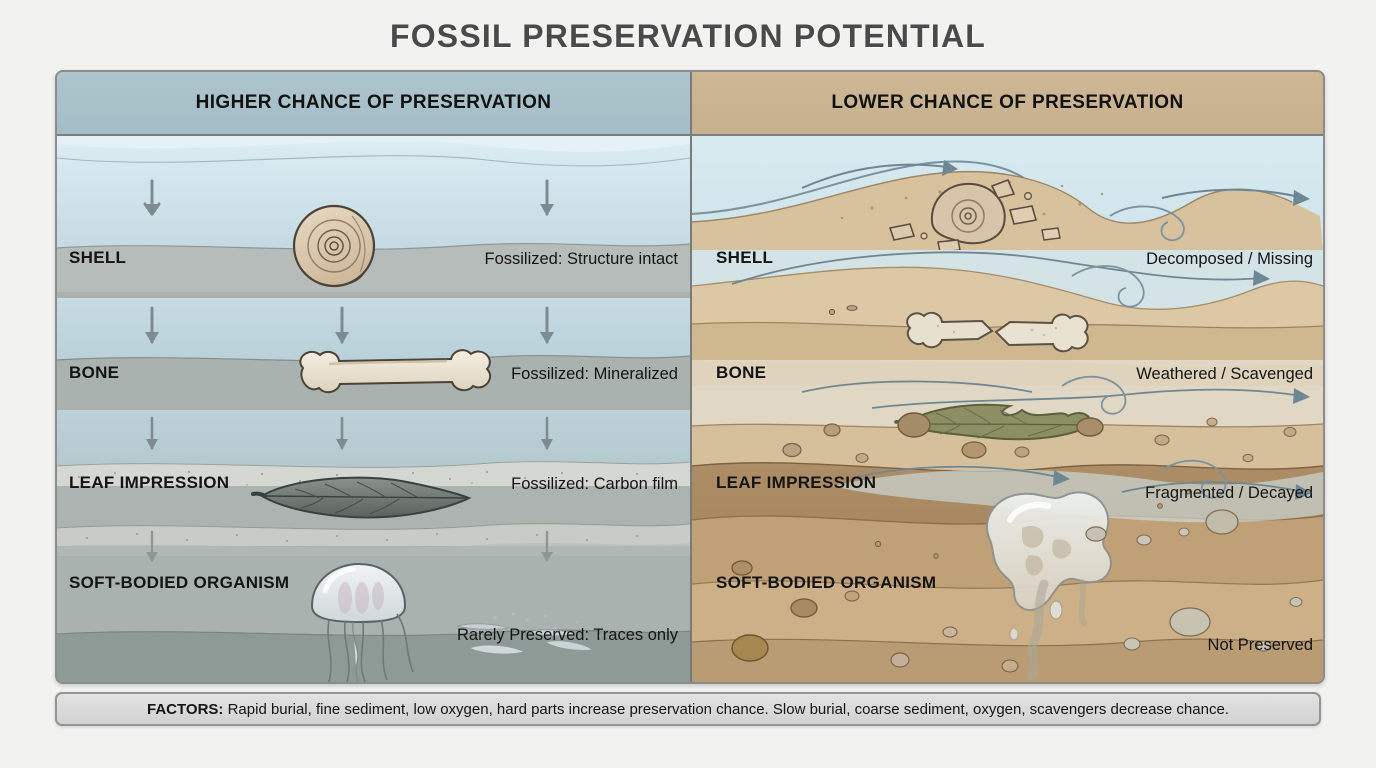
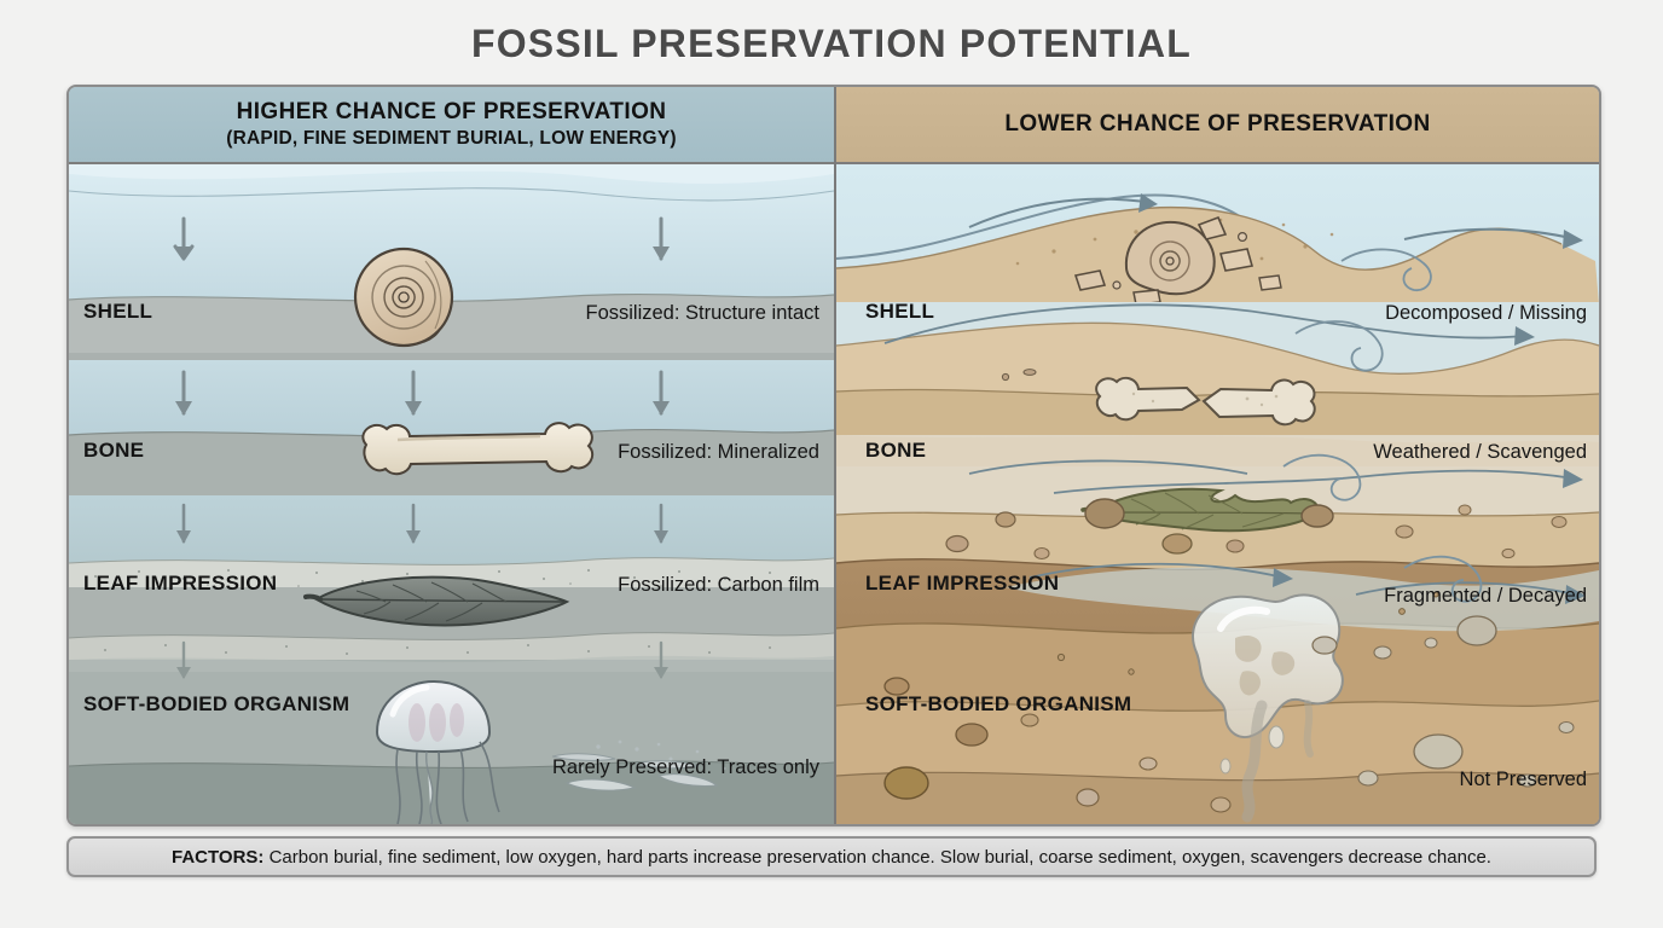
  FOSSIL PRESERVATION POTENTIAL
  HIGHER CHANCE OF PRESERVATION
+ (RAPID, FINE SEDIMENT BURIAL, LOW ENERGY)
  SHELL
  Fossilized: Structure intact
  BONE
  Fossilized: Mineralized
  LEAF IMPRESSION
  Fossilized: Carbon film
  SOFT-BODIED ORGANISM
  Rarely Preserved: Traces only
  LOWER CHANCE OF PRESERVATION
  SHELL
  Decomposed / Missing
  BONE
  Weathered / Scavenged
  LEAF IMPRESSION
  Fragmented / Decayed
  SOFT-BODIED ORGANISM
  Not Preserved
- FACTORS: Rapid burial, fine sediment, low oxygen, hard parts increase preservation chance. Slow burial, coarse sediment, oxygen, scavengers decrease chance.
+ FACTORS: Carbon burial, fine sediment, low oxygen, hard parts increase preservation chance. Slow burial, coarse sediment, oxygen, scavengers decrease chance.
